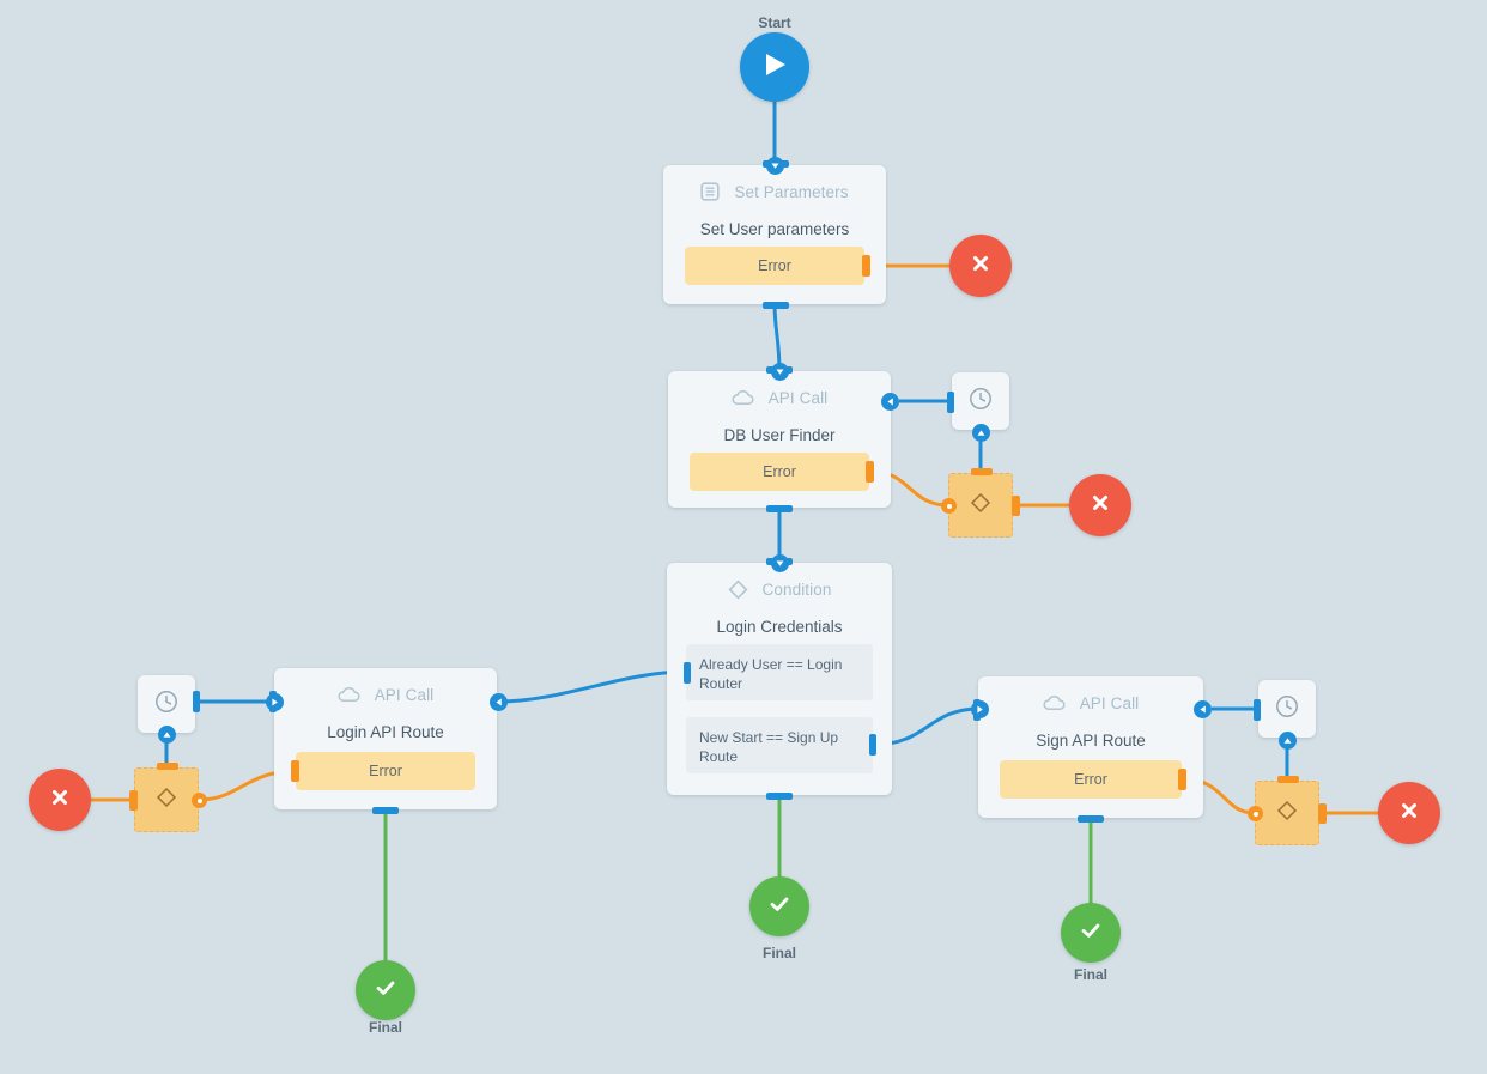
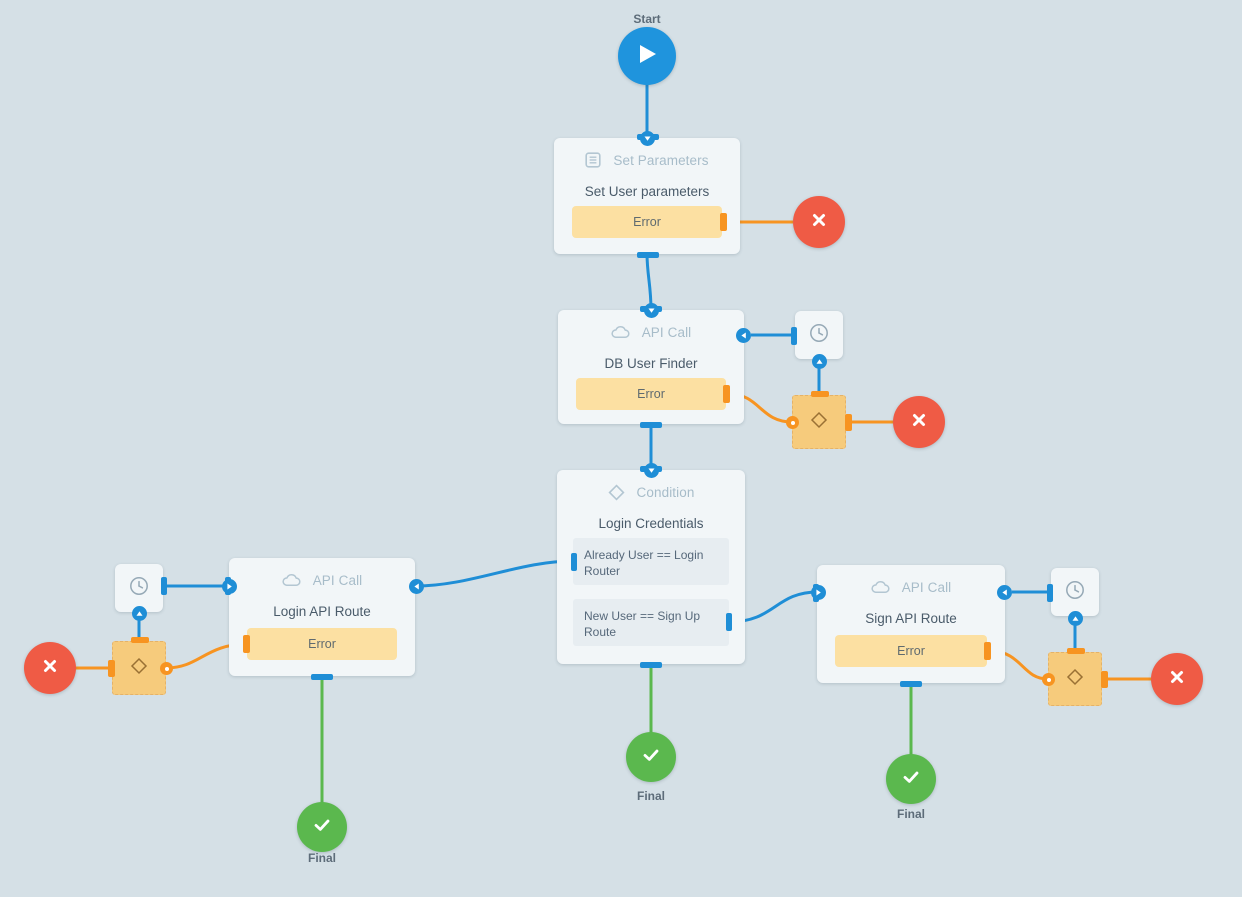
  Start
  Set Parameters
  Set User parameters
  Error
  API Call
  DB User Finder
  Error
  Condition
  Login Credentials
  Already User == Login Router
- New Start == Sign Up Route
+ New User == Sign Up Route
  API Call
  Login API Route
  Error
  API Call
  Sign API Route
  Error
  Final
  Final
  Final
